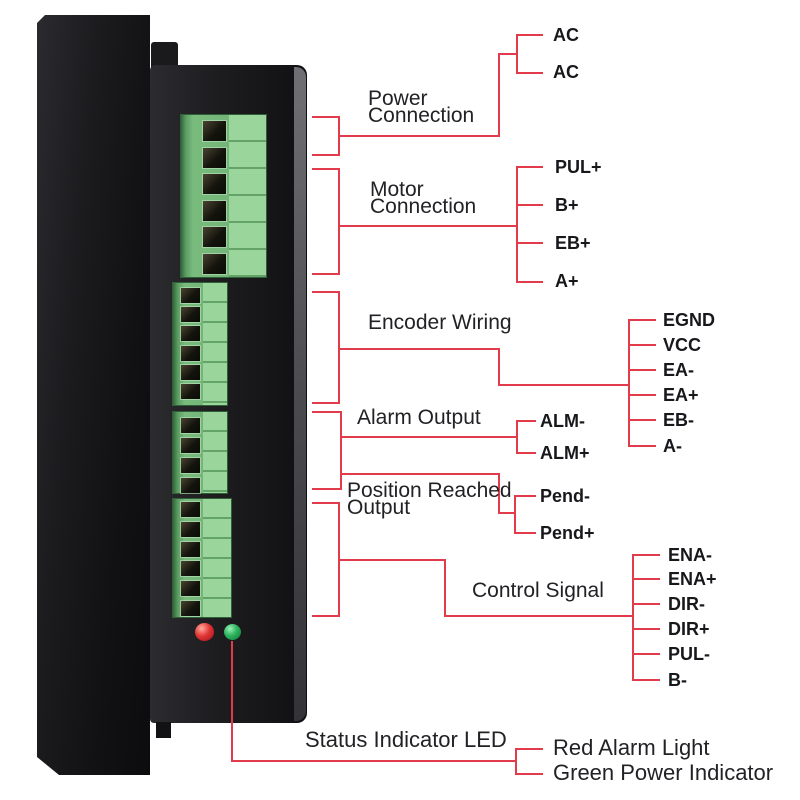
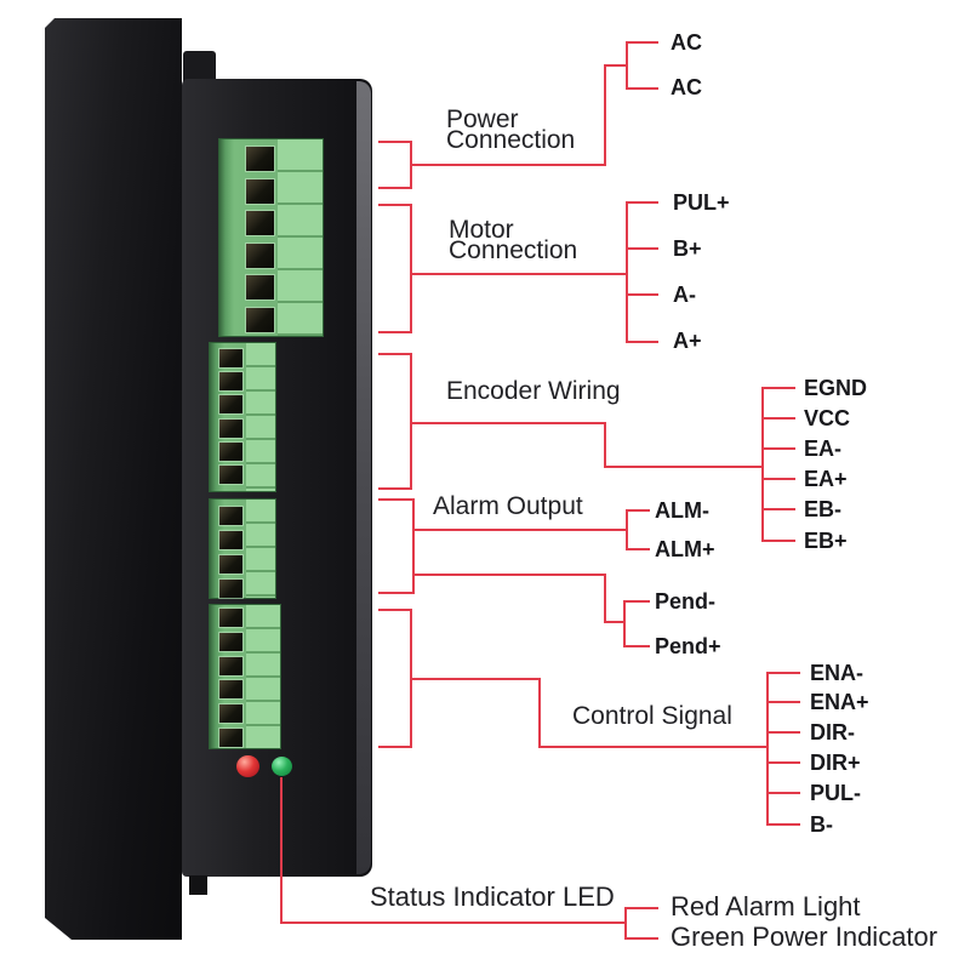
  Power Connection
  Motor Connection
  Encoder Wiring
  Alarm Output
- Position Reached Output
  Control Signal
  Status Indicator LED
  Red Alarm Light
  Green Power Indicator
  AC
  AC
  PUL+
  B+
- EB+
+ A-
  A+
  EGND
  VCC
  EA-
  EA+
  EB-
- A-
+ EB+
  ALM-
  ALM+
  Pend-
  Pend+
  ENA-
  ENA+
  DIR-
  DIR+
  PUL-
  B-
